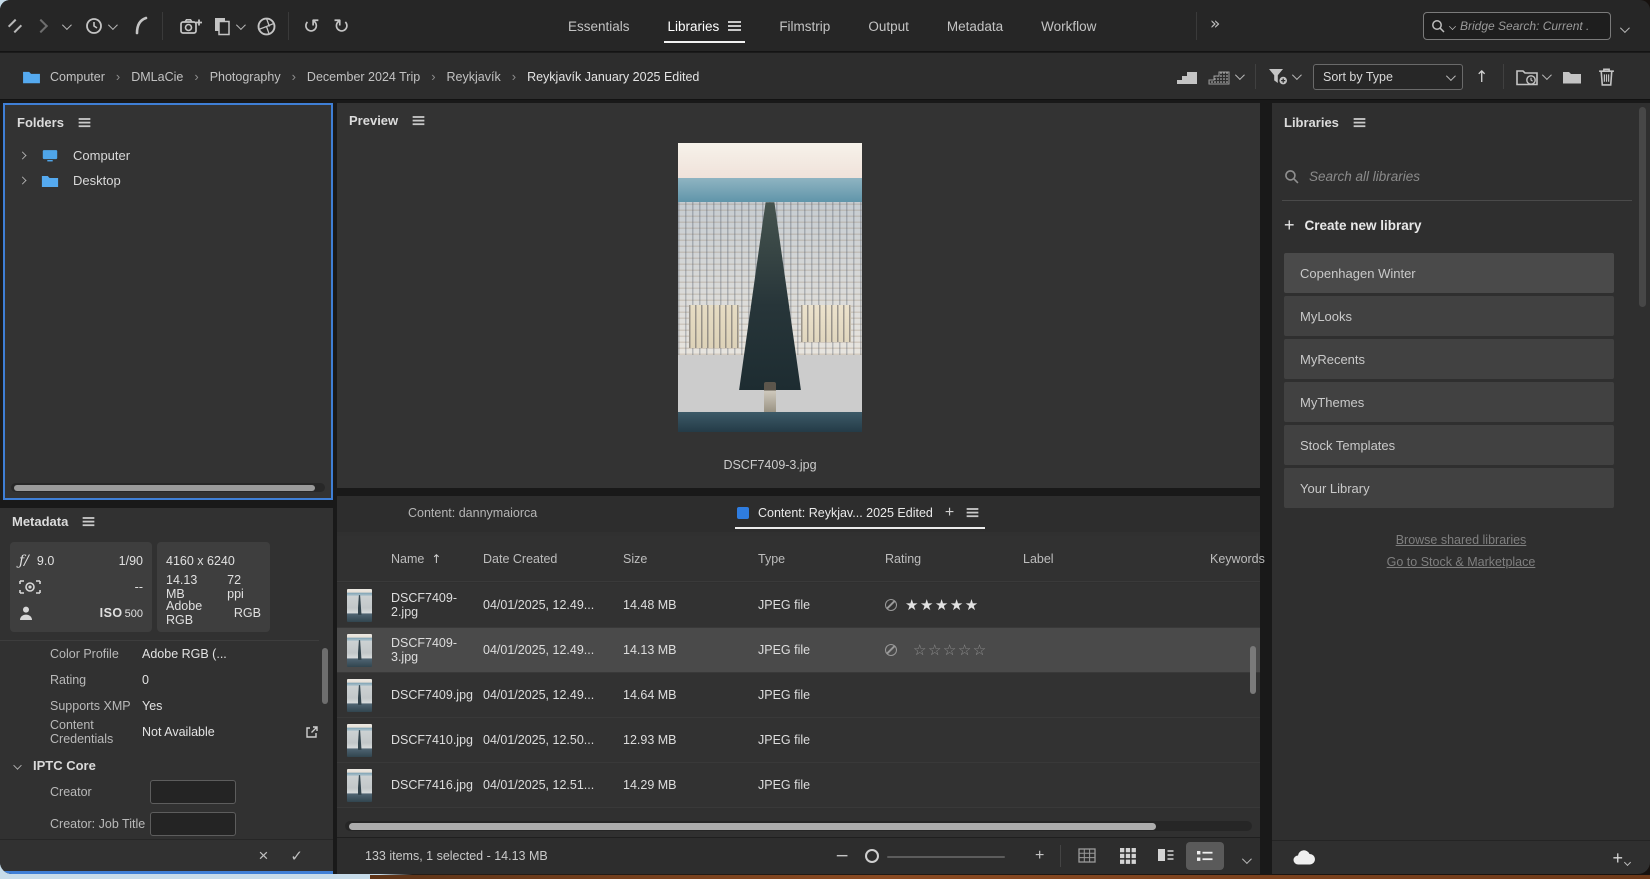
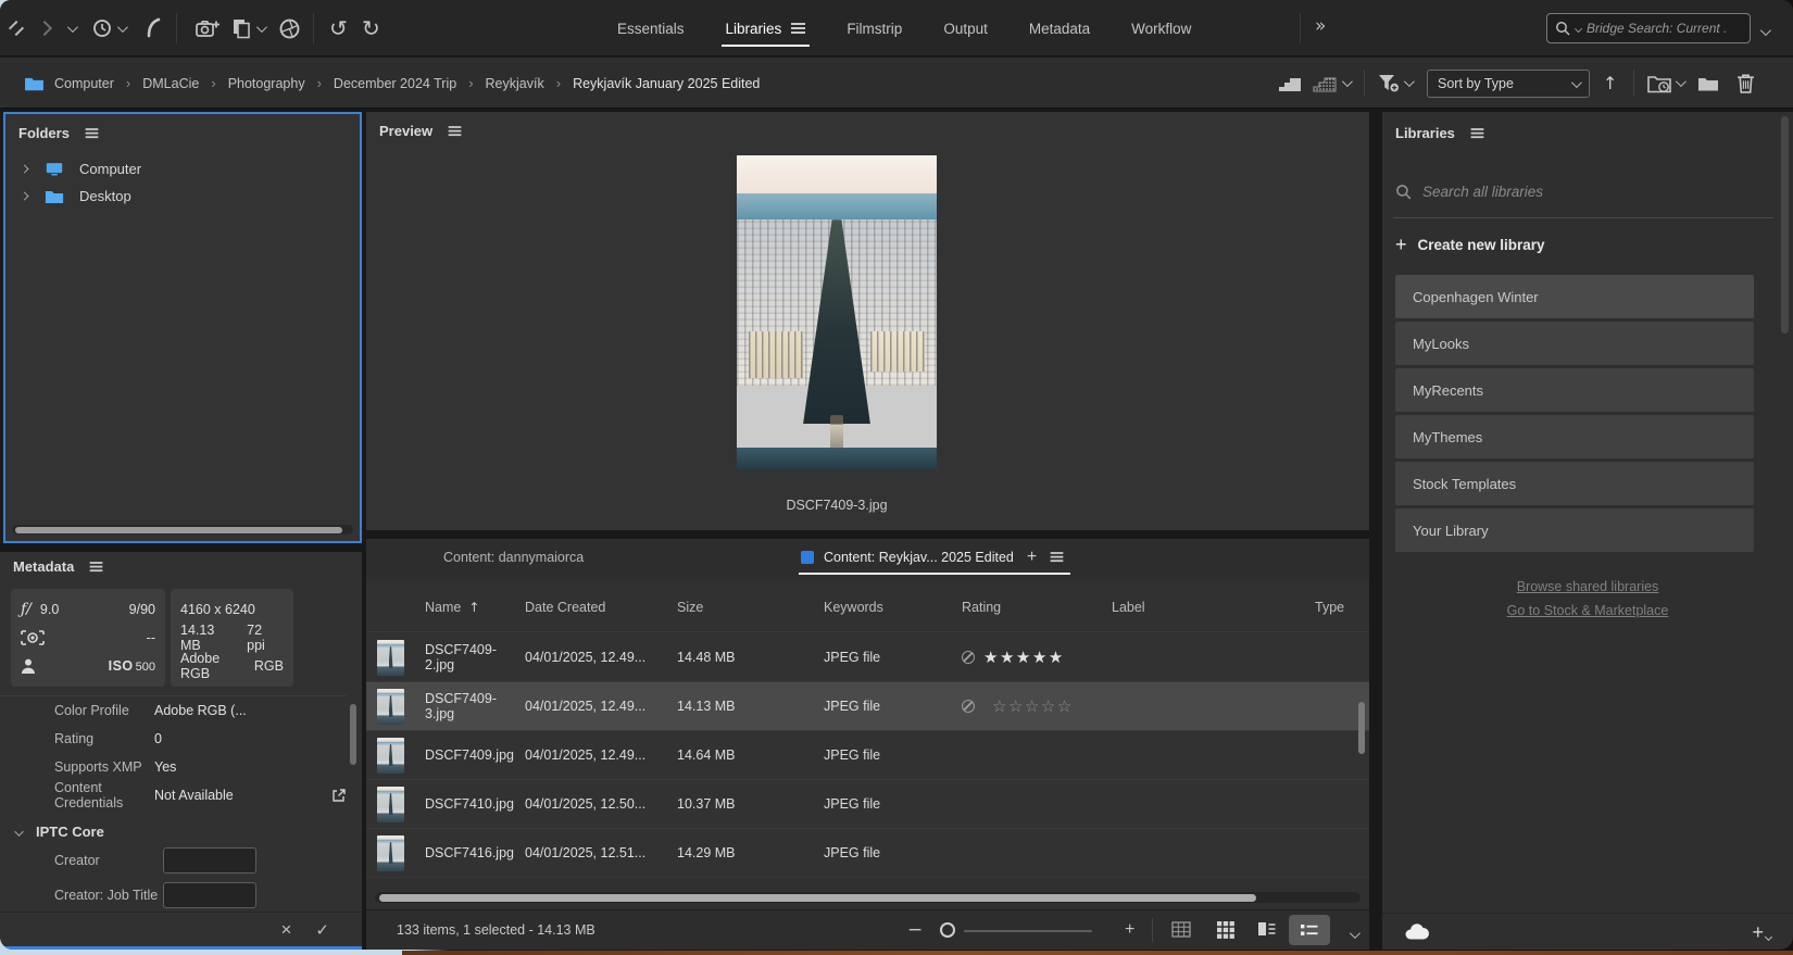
  ↺
  ↻
  Essentials
  Libraries
  Filmstrip
  Output
  Metadata
  Workflow
  »
  Bridge Search: Current .
  Computer
  ›
  DMLaCie
  ›
  Photography
  ›
  December 2024 Trip
  ›
  Reykjavík
  ›
  Reykjavík January 2025 Edited
  Sort by Type
  ↑
  Folders
  Computer
  Desktop
  Preview
  DSCF7409-3.jpg
  Metadata
  ƒ/
  9.0
- 1/90
+ 9/90
  --
  ISO 500
  4160 x 6240
  14.13 MB
  72 ppi
  Adobe RGB
  RGB
  Color Profile
  Adobe RGB (...
  Rating
  0
  Supports XMP
  Yes
  Content Credentials
  Not Available
  IPTC Core
  Creator
  Creator: Job Title
  ×
  ✓
  Content: dannymaiorca
  Content: Reykjav... 2025 Edited
  +
  Name
  ↑
  Date Created
  Size
- Type
+ Keywords
  Rating
  Label
- Keywords
+ Type
  DSCF7409-2.jpg
  04/01/2025, 12.49...
  14.48 MB
  JPEG file
  ★★★★★
  DSCF7409-3.jpg
  04/01/2025, 12.49...
  14.13 MB
  JPEG file
  ☆☆☆☆☆
  DSCF7409.jpg
  04/01/2025, 12.49...
  14.64 MB
  JPEG file
  DSCF7410.jpg
  04/01/2025, 12.50...
- 12.93 MB
+ 10.37 MB
  JPEG file
  DSCF7416.jpg
  04/01/2025, 12.51...
  14.29 MB
  JPEG file
  133 items, 1 selected - 14.13 MB
  −
  +
  Libraries
  Search all libraries
  +
  Create new library
  Copenhagen Winter
  MyLooks
  MyRecents
  MyThemes
  Stock Templates
  Your Library
  Browse shared libraries
  Go to Stock & Marketplace
  +
